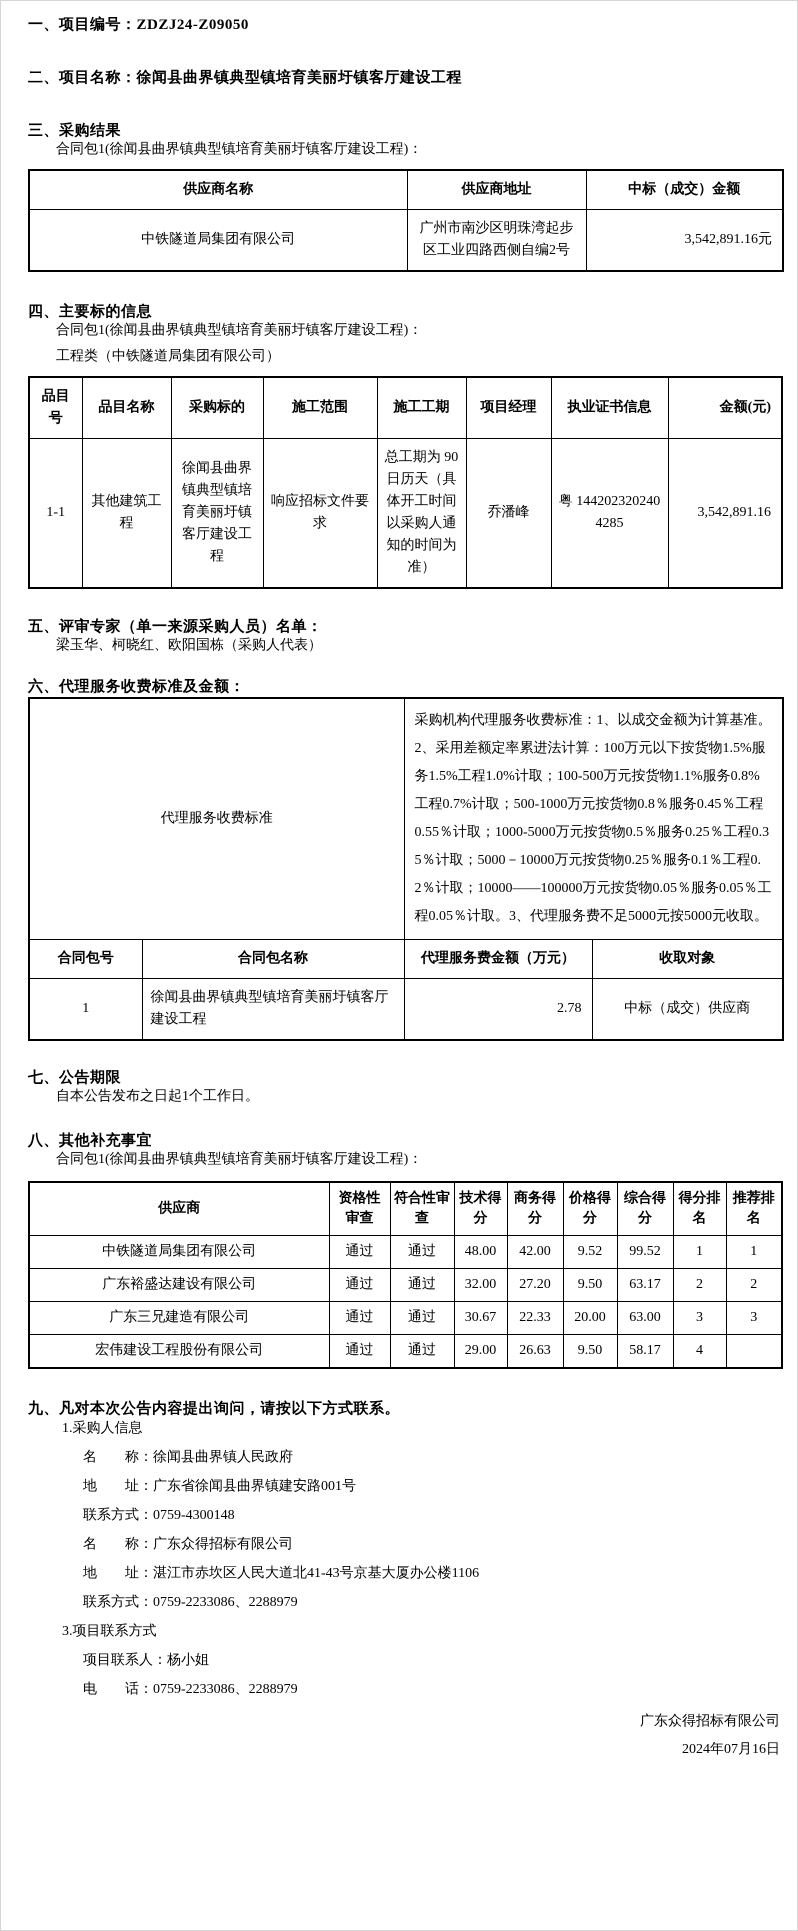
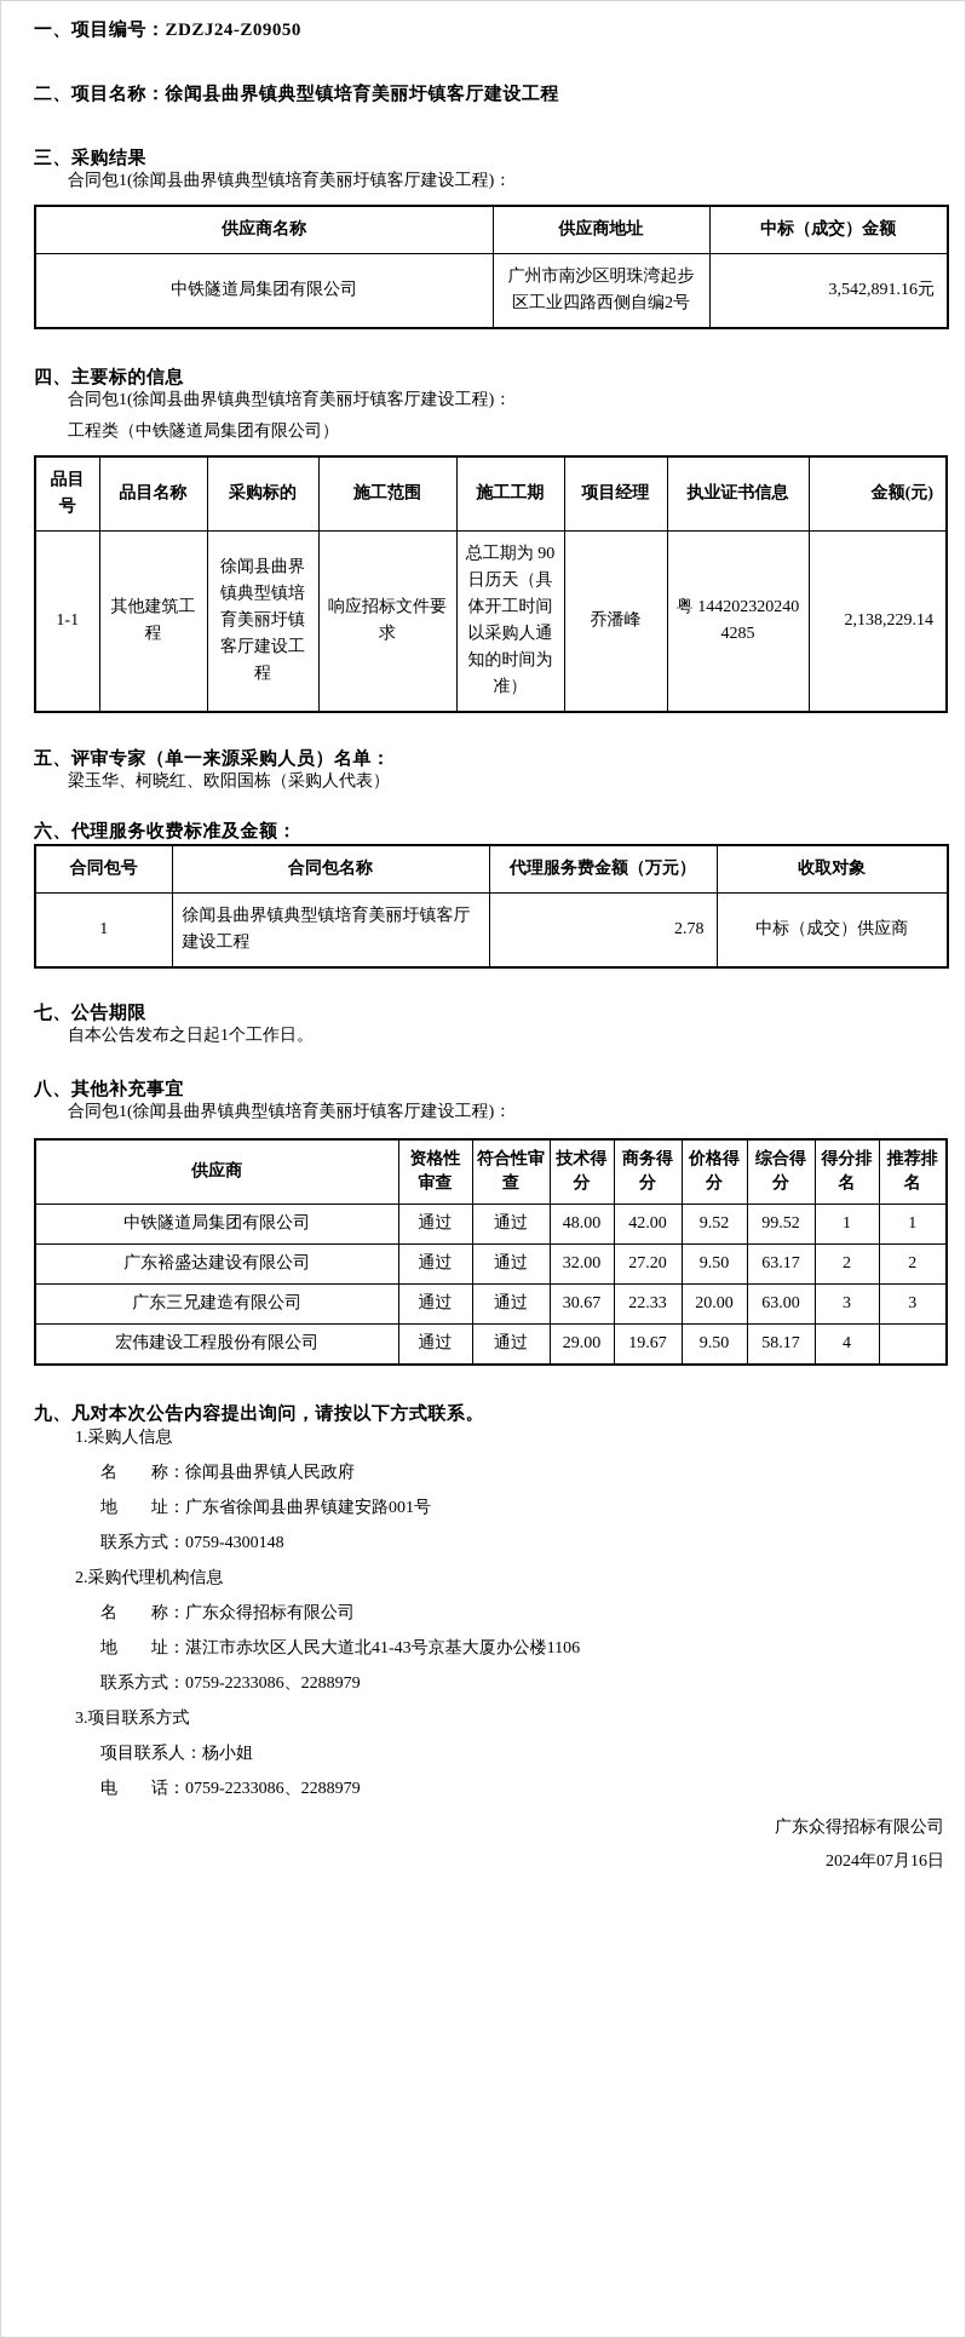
  一、项目编号：ZDZJ24-Z09050
  二、项目名称：徐闻县曲界镇典型镇培育美丽圩镇客厅建设工程
  三、采购结果
  合同包1(徐闻县曲界镇典型镇培育美丽圩镇客厅建设工程)：
  供应商名称	供应商地址	中标（成交）金额
  中铁隧道局集团有限公司	广州市南沙区明珠湾起步区工业四路西侧自编2号	3,542,891.16元
  四、主要标的信息
  合同包1(徐闻县曲界镇典型镇培育美丽圩镇客厅建设工程)：
  工程类（中铁隧道局集团有限公司）
  品目号	品目名称	采购标的	施工范围	施工工期	项目经理	执业证书信息	金额(元)
- 1-1	其他建筑工程	徐闻县曲界镇典型镇培育美丽圩镇客厅建设工程	响应招标文件要求	总工期为 90 日历天（具 体开工时间 以采购人通知的时间为准）	乔潘峰	粤 1442023202404285	3,542,891.16
+ 1-1	其他建筑工程	徐闻县曲界镇典型镇培育美丽圩镇客厅建设工程	响应招标文件要求	总工期为 90 日历天（具 体开工时间 以采购人通知的时间为准）	乔潘峰	粤 1442023202404285	2,138,229.14
  五、评审专家（单一来源采购人员）名单：
  梁玉华、柯晓红、欧阳国栋（采购人代表）
  六、代理服务收费标准及金额：
- 代理服务收费标准	采购机构代理服务收费标准：1、以成交金额为计算基准。2、采用差额定率累进法计算：100万元以下按货物1.5%服务1.5%工程1.0%计取；100-500万元按货物1.1%服务0.8%工程0.7%计取；500-1000万元按货物0.8％服务0.45％工程0.55％计取；1000-5000万元按货物0.5％服务0.25％工程0.35％计取；5000－10000万元按货物0.25％服务0.1％工程0.2％计取；10000——100000万元按货物0.05％服务0.05％工程0.05％计取。3、代理服务费不足5000元按5000元收取。
  合同包号	合同包名称	代理服务费金额（万元）	收取对象
  1	徐闻县曲界镇典型镇培育美丽圩镇客厅建设工程	2.78	中标（成交）供应商
  七、公告期限
  自本公告发布之日起1个工作日。
  八、其他补充事宜
  合同包1(徐闻县曲界镇典型镇培育美丽圩镇客厅建设工程)：
  供应商	资格性审查	符合性审查	技术得分	商务得分	价格得分	综合得分	得分排名	推荐排名
  中铁隧道局集团有限公司	通过	通过	48.00	42.00	9.52	99.52	1	1
  广东裕盛达建设有限公司	通过	通过	32.00	27.20	9.50	63.17	2	2
  广东三兄建造有限公司	通过	通过	30.67	22.33	20.00	63.00	3	3
- 宏伟建设工程股份有限公司	通过	通过	29.00	26.63	9.50	58.17	4
+ 宏伟建设工程股份有限公司	通过	通过	29.00	19.67	9.50	58.17	4
  九、凡对本次公告内容提出询问，请按以下方式联系。
  1.采购人信息
  名 称：徐闻县曲界镇人民政府
  地 址：广东省徐闻县曲界镇建安路001号
  联系方式：0759-4300148
+ 2.采购代理机构信息
  名 称：广东众得招标有限公司
  地 址：湛江市赤坎区人民大道北41-43号京基大厦办公楼1106
  联系方式：0759-2233086、2288979
  3.项目联系方式
  项目联系人：杨小姐
  电 话：0759-2233086、2288979
  广东众得招标有限公司
  2024年07月16日
